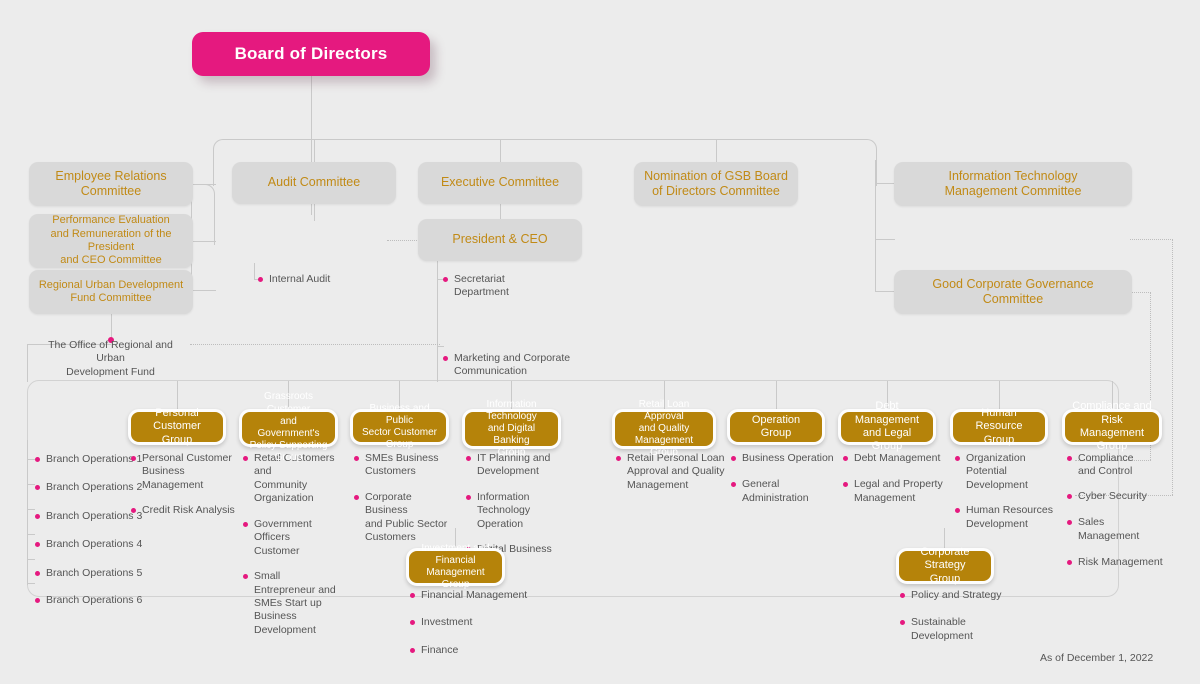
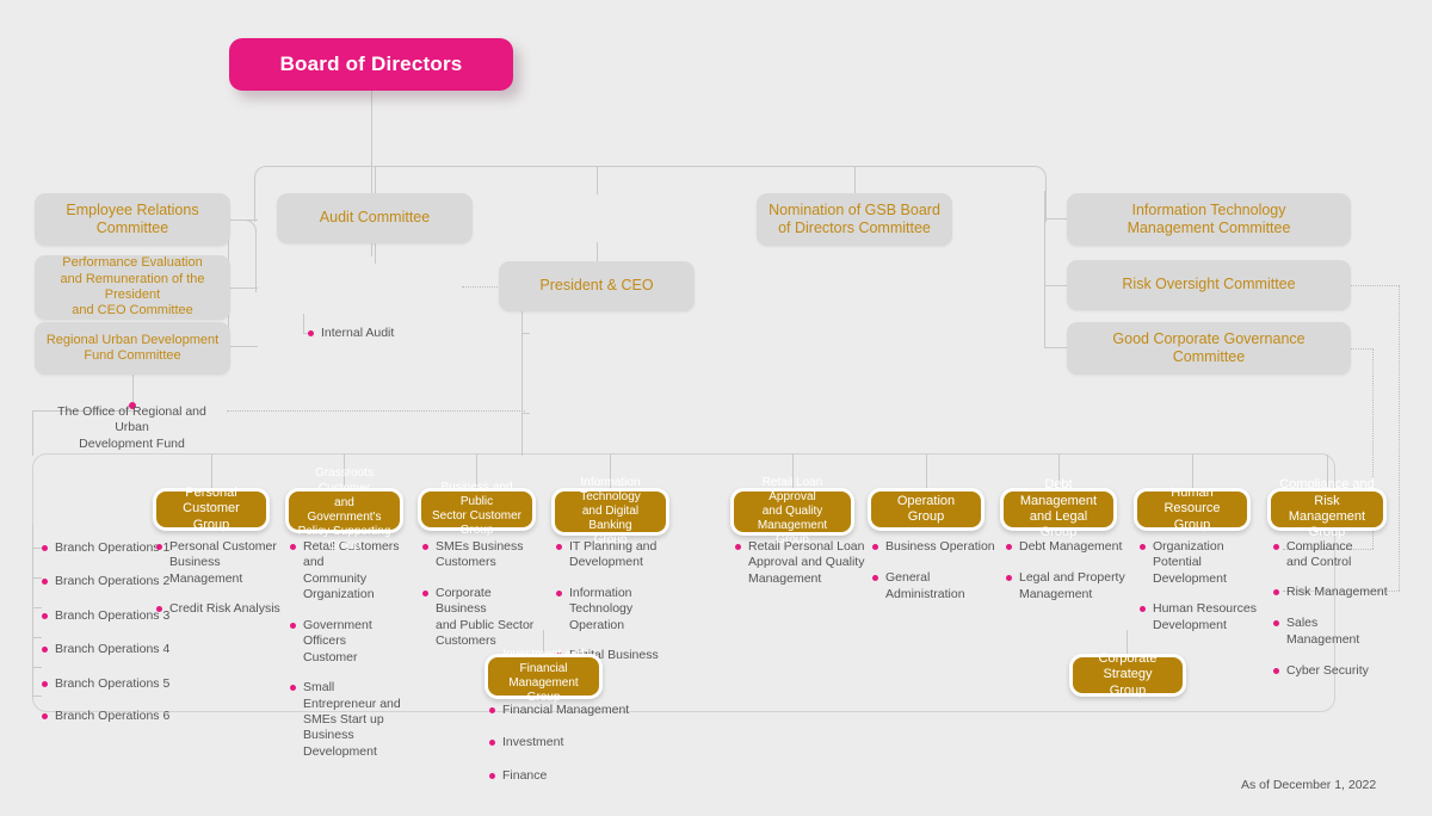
  Board of Directors
  Employee Relations
  Committee
  Performance Evaluation
  and Remuneration of the President
  and CEO Committee
  Regional Urban Development
  Fund Committee
  Audit Committee
- Executive Committee
  President & CEO
  Nomination of GSB Board
  of Directors Committee
  Information Technology
  Management Committee
+ Risk Oversight Committee
  Good Corporate Governance
  Committee
  Personal Customer
  Group
  Grassroots Customer
  and Government's
  Policy Supporting Group
  Business and Public
  Sector Customer Group
  Information Technology
  and Digital Banking
  Group
  Retail Loan Approval
  and Quality
  Management Group
  Operation Group
  Debt Management
  and Legal Group
  Human Resource
  Group
  Compliance and Risk
  Management Group
  Investment and
  Financial Management
  Group
  Corporate Strategy
  Group
  Internal Audit
- Secretariat
- Department
- Marketing and Corporate
- Communication
  The Office of Regional and Urban
  Development Fund
  Branch Operation
  Branch Operation
  Branch Operation
  Branch Operations 4
  Branch Operations 5
  Branch Operations 6
  Personal Customer
  Business Management
  Credit Risk Analysis
  Retail Customers and
  Community
  Organization
  Government Officers
  Customer
  Small Entrepreneur and
  SMEs Start up Business
  Development
  SMEs Business
  Customers
  Corporate Business
  and Public Sector
  Customers
  IT Planning and
  Development
  Information Technology
  Operation
  Retail Personal Loan
  Approval and Quality
  Management
  Business Operation
  General Administration
  Debt Management
  Legal and Property
  Management
  Organization Potential
  Development
  Human Resources
  Development
  Compliance
  and Control
- Cyber Security
+ Risk Management
  Sales Management
- Risk Management
+ Cyber Security
  Financial Management
  Investment
  Finance
- Policy and Strategy
- Sustainable Development
  As of December 1, 2022
